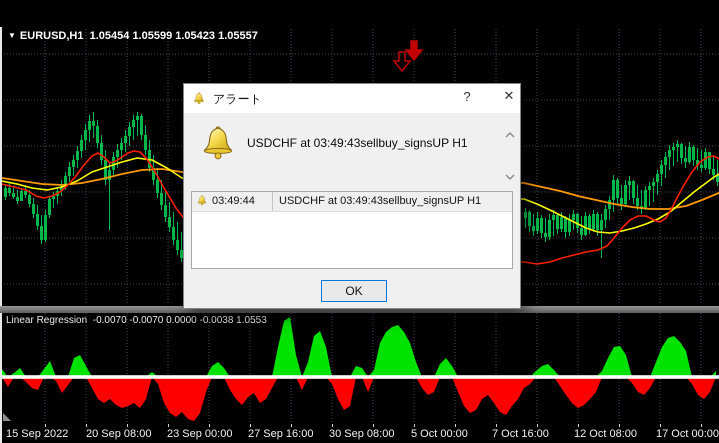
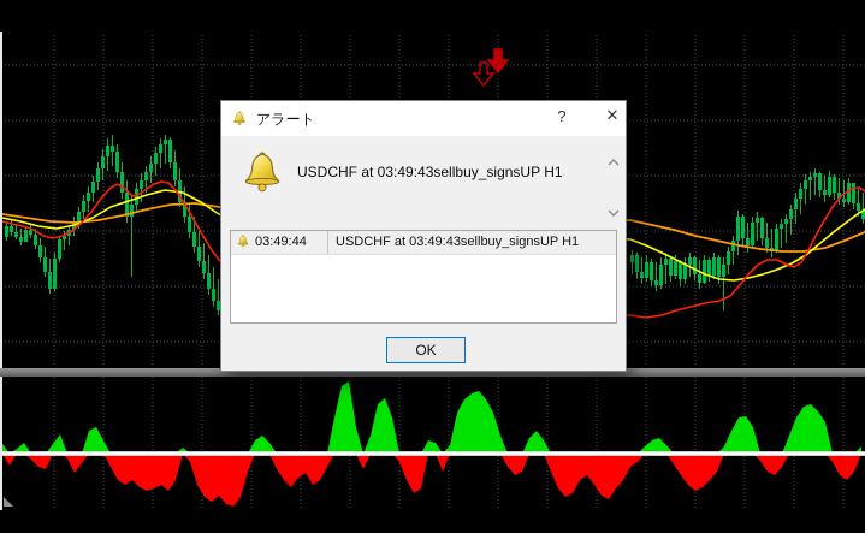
- ▼ EURUSD,H1 1.05454 1.05599 1.05423 1.05557
- Linear Regression -0.0070 -0.0070 0.0000 -0.0038 1.0553
- 15 Sep 2022
- 20 Sep 08:00
- 23 Sep 00:00
- 27 Sep 16:00
- 30 Sep 08:00
- 5 Oct 00:00
- 7 Oct 16:00
- 12 Oct 08:00
- 17 Oct 00:00
  アラート
  ?
  ✕
  USDCHF at 03:49:43sellbuy_signsUP H1
  03:49:44
  USDCHF at 03:49:43sellbuy_signsUP H1
  OK
